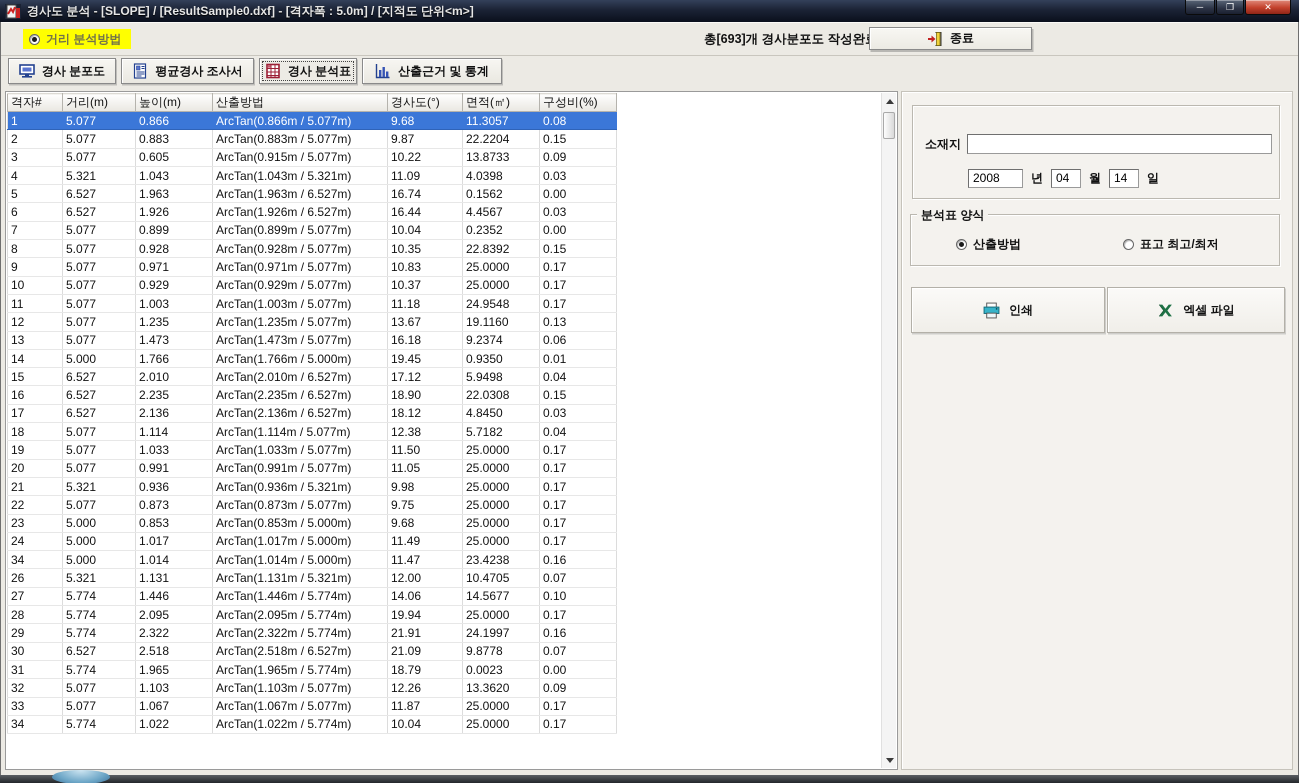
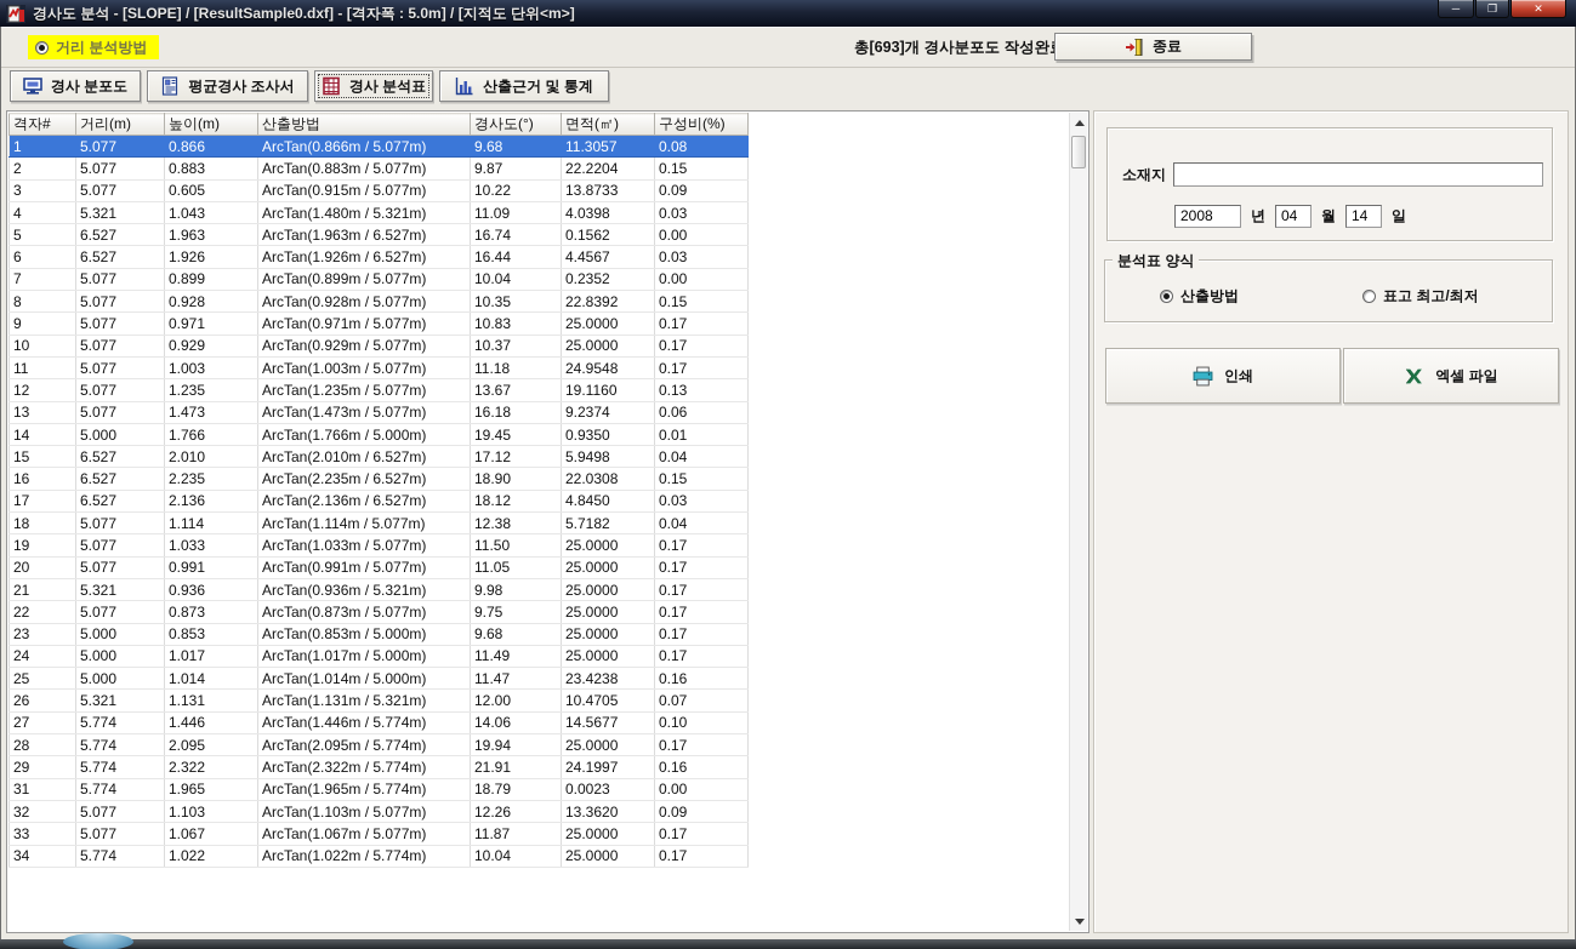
  경사도 분석 - [SLOPE] / [ResultSample0.dxf] - [격자폭 : 5.0m] / [지적도 단위<m>]
  ─
  ❐
  ✕
  거리 분석방법
  총[693]개 경사분포도 작성완
  종료
  경사 분포도
  평균경사 조사서
  경사 분석표
  산출근거 및 통계
  격자#	거리(m)	높이(m)	산출방법	경사도(°)	면적(㎡)	구성비(%)
  1	5.077	0.866	ArcTan(0.866m / 5.077m)	9.68	11.3057	0.08
  2	5.077	0.883	ArcTan(0.883m / 5.077m)	9.87	22.2204	0.15
  3	5.077	0.605	ArcTan(0.915m / 5.077m)	10.22	13.8733	0.09
- 4	5.321	1.043	ArcTan(1.043m / 5.321m)	11.09	4.0398	0.03
+ 4	5.321	1.043	ArcTan(1.480m / 5.321m)	11.09	4.0398	0.03
  5	6.527	1.963	ArcTan(1.963m / 6.527m)	16.74	0.1562	0.00
  6	6.527	1.926	ArcTan(1.926m / 6.527m)	16.44	4.4567	0.03
  7	5.077	0.899	ArcTan(0.899m / 5.077m)	10.04	0.2352	0.00
  8	5.077	0.928	ArcTan(0.928m / 5.077m)	10.35	22.8392	0.15
  9	5.077	0.971	ArcTan(0.971m / 5.077m)	10.83	25.0000	0.17
  10	5.077	0.929	ArcTan(0.929m / 5.077m)	10.37	25.0000	0.17
  11	5.077	1.003	ArcTan(1.003m / 5.077m)	11.18	24.9548	0.17
  12	5.077	1.235	ArcTan(1.235m / 5.077m)	13.67	19.1160	0.13
  13	5.077	1.473	ArcTan(1.473m / 5.077m)	16.18	9.2374	0.06
  14	5.000	1.766	ArcTan(1.766m / 5.000m)	19.45	0.9350	0.01
  15	6.527	2.010	ArcTan(2.010m / 6.527m)	17.12	5.9498	0.04
  16	6.527	2.235	ArcTan(2.235m / 6.527m)	18.90	22.0308	0.15
  17	6.527	2.136	ArcTan(2.136m / 6.527m)	18.12	4.8450	0.03
  18	5.077	1.114	ArcTan(1.114m / 5.077m)	12.38	5.7182	0.04
  19	5.077	1.033	ArcTan(1.033m / 5.077m)	11.50	25.0000	0.17
  20	5.077	0.991	ArcTan(0.991m / 5.077m)	11.05	25.0000	0.17
  21	5.321	0.936	ArcTan(0.936m / 5.321m)	9.98	25.0000	0.17
  22	5.077	0.873	ArcTan(0.873m / 5.077m)	9.75	25.0000	0.17
  23	5.000	0.853	ArcTan(0.853m / 5.000m)	9.68	25.0000	0.17
  24	5.000	1.017	ArcTan(1.017m / 5.000m)	11.49	25.0000	0.17
- 34	5.000	1.014	ArcTan(1.014m / 5.000m)	11.47	23.4238	0.16
+ 25	5.000	1.014	ArcTan(1.014m / 5.000m)	11.47	23.4238	0.16
  26	5.321	1.131	ArcTan(1.131m / 5.321m)	12.00	10.4705	0.07
  27	5.774	1.446	ArcTan(1.446m / 5.774m)	14.06	14.5677	0.10
  28	5.774	2.095	ArcTan(2.095m / 5.774m)	19.94	25.0000	0.17
  29	5.774	2.322	ArcTan(2.322m / 5.774m)	21.91	24.1997	0.16
- 30	6.527	2.518	ArcTan(2.518m / 6.527m)	21.09	9.8778	0.07
  31	5.774	1.965	ArcTan(1.965m / 5.774m)	18.79	0.0023	0.00
  32	5.077	1.103	ArcTan(1.103m / 5.077m)	12.26	13.3620	0.09
  33	5.077	1.067	ArcTan(1.067m / 5.077m)	11.87	25.0000	0.17
  34	5.774	1.022	ArcTan(1.022m / 5.774m)	10.04	25.0000	0.17
  소재지
  2008
  년
  04
  월
  14
  일
  분석표 양식
  산출방법
  표고 최고/최저
  인쇄
  엑셀 파일
